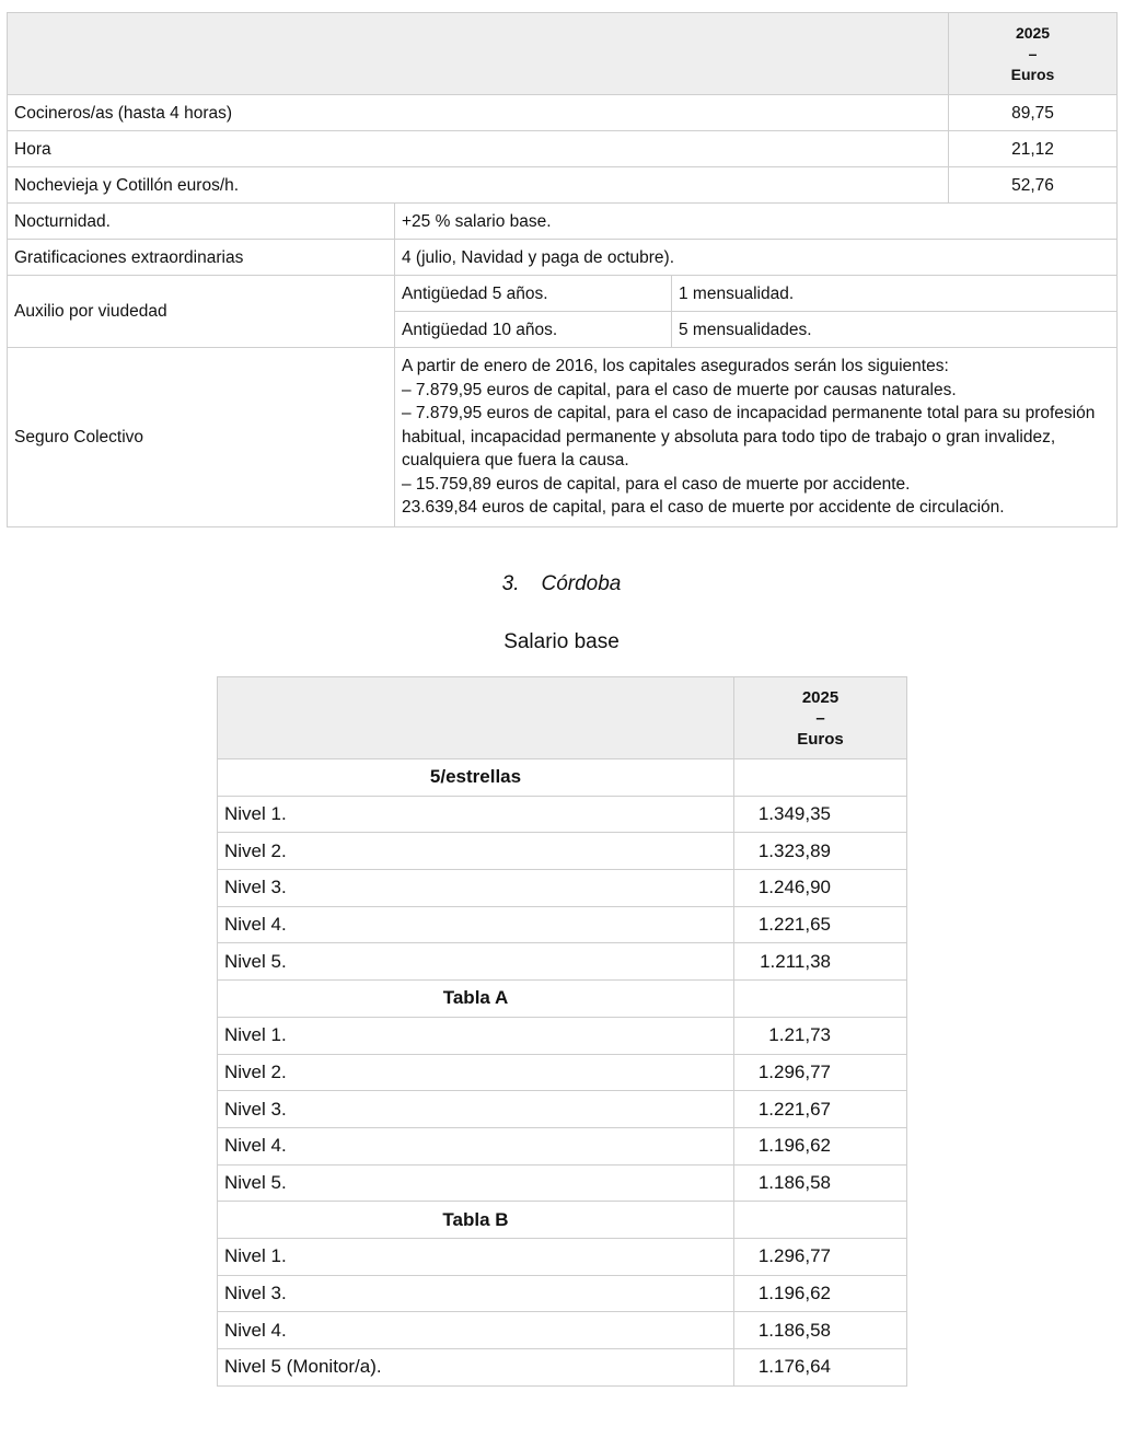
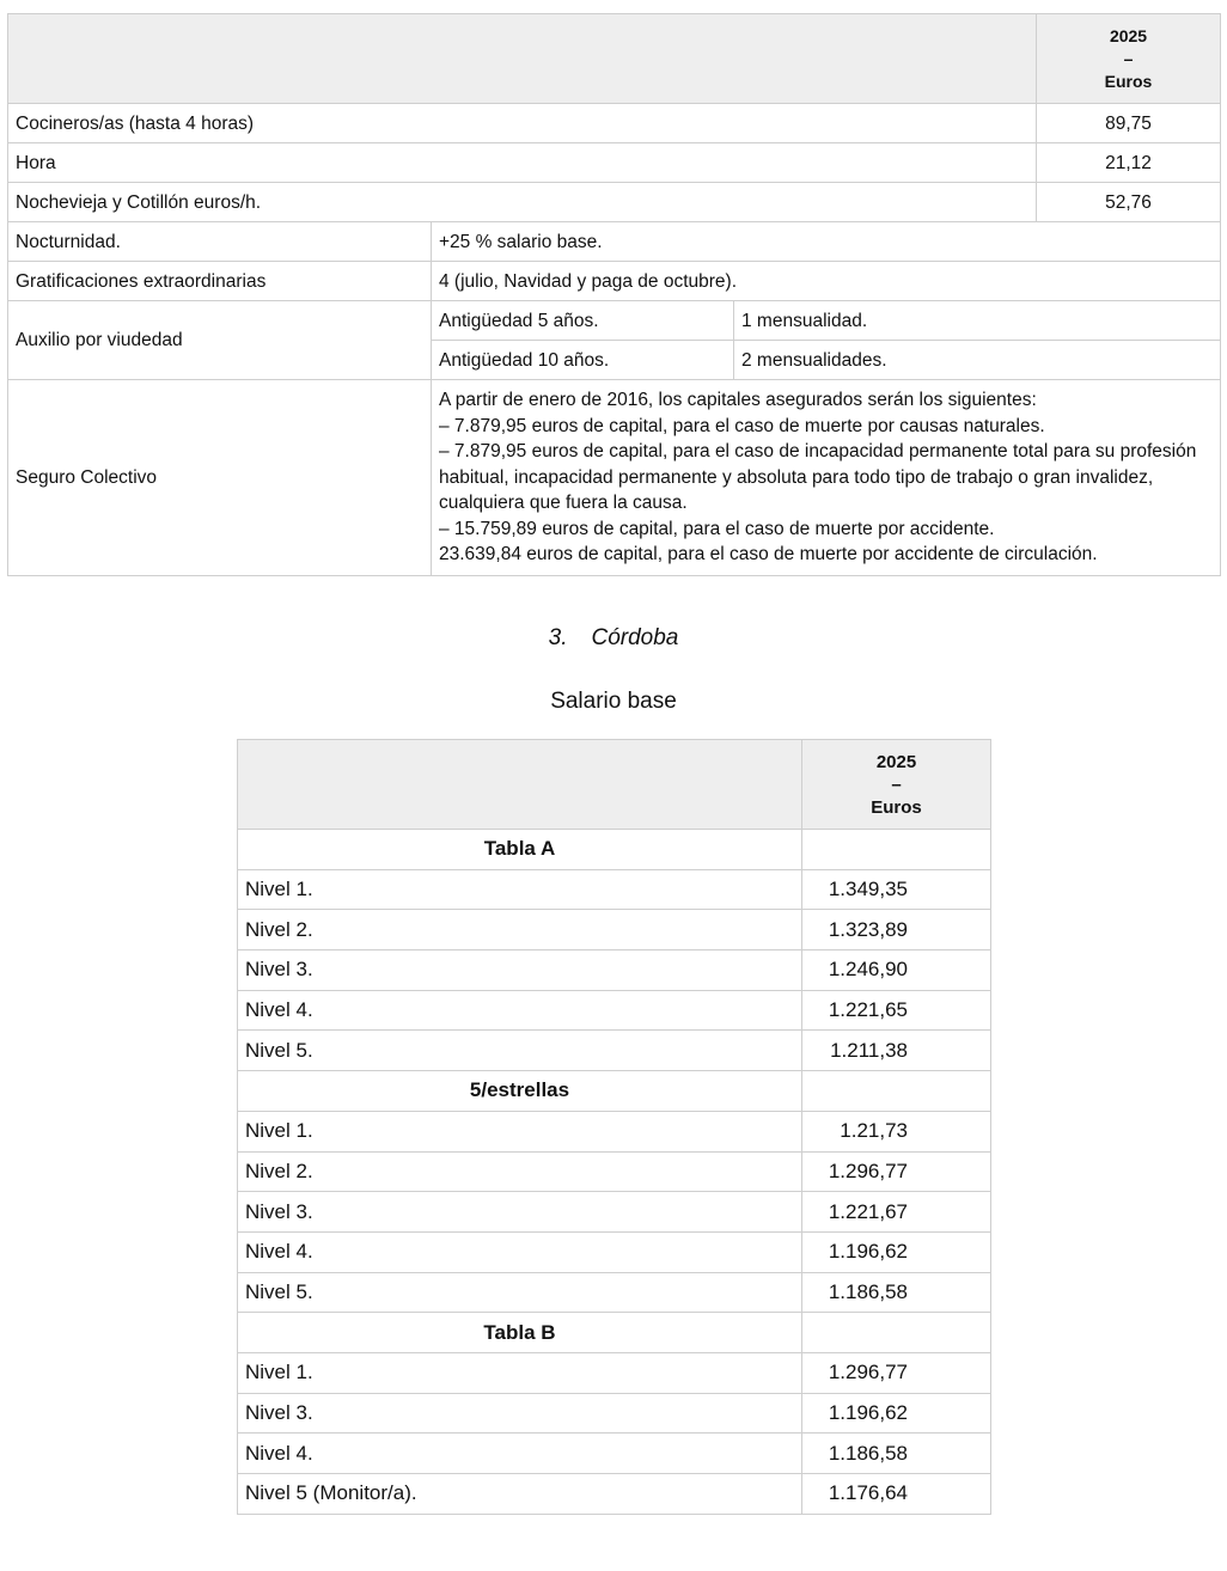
  	2025 – Euros
  Cocineros/as (hasta 4 horas)	89,75
  Hora	21,12
  Nochevieja y Cotillón euros/h.	52,76
  Nocturnidad.	+25 % salario base.
  Gratificaciones extraordinarias	4 (julio, Navidad y paga de octubre).
  Auxilio por viudedad	Antigüedad 5 años.	1 mensualidad.
- Antigüedad 10 años.	5 mensualidades.
+ Antigüedad 10 años.	2 mensualidades.
  Seguro Colectivo	A partir de enero de 2016, los capitales asegurados serán los siguientes: – 7.879,95 euros de capital, para el caso de muerte por causas naturales. – 7.879,95 euros de capital, para el caso de incapacidad permanente total para su profesión habitual, incapacidad permanente y absoluta para todo tipo de trabajo o gran invalidez, cualquiera que fuera la causa. – 15.759,89 euros de capital, para el caso de muerte por accidente. 23.639,84 euros de capital, para el caso de muerte por accidente de circulación.
  3. Córdoba
  Salario base
  	2025 – Euros
- 5/estrellas
+ Tabla A
  Nivel 1.	1.349,35
  Nivel 2.	1.323,89
  Nivel 3.	1.246,90
  Nivel 4.	1.221,65
  Nivel 5.	1.211,38
- Tabla A
+ 5/estrellas
  Nivel 1.	1.21,73
  Nivel 2.	1.296,77
  Nivel 3.	1.221,67
  Nivel 4.	1.196,62
  Nivel 5.	1.186,58
  Tabla B
  Nivel 1.	1.296,77
  Nivel 3.	1.196,62
  Nivel 4.	1.186,58
  Nivel 5 (Monitor/a).	1.176,64
